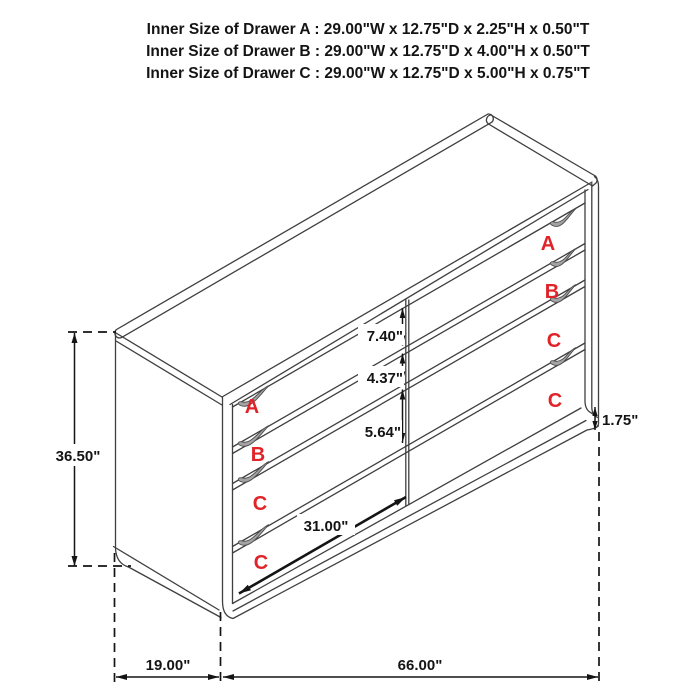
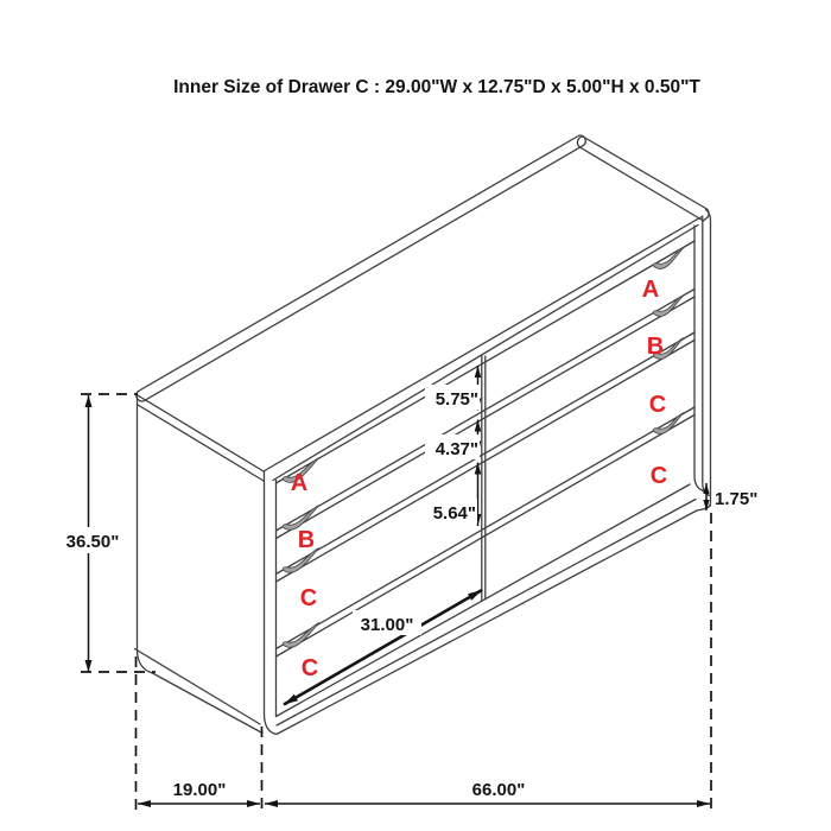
- Inner Size of Drawer A : 29.00"W x 12.75"D x 2.25"H x 0.50"T
- Inner Size of Drawer B : 29.00"W x 12.75"D x 4.00"H x 0.50"T
- Inner Size of Drawer C : 29.00"W x 12.75"D x 5.00"H x 0.75"T
+ Inner Size of Drawer C : 29.00"W x 12.75"D x 5.00"H x 0.50"T
  A
  B
  C
  C
  A
  B
  C
  C
  36.50"
- 7.40"
+ 5.75"
  4.37"
  5.64"
  31.00"
  1.75"
  19.00"
  66.00"
